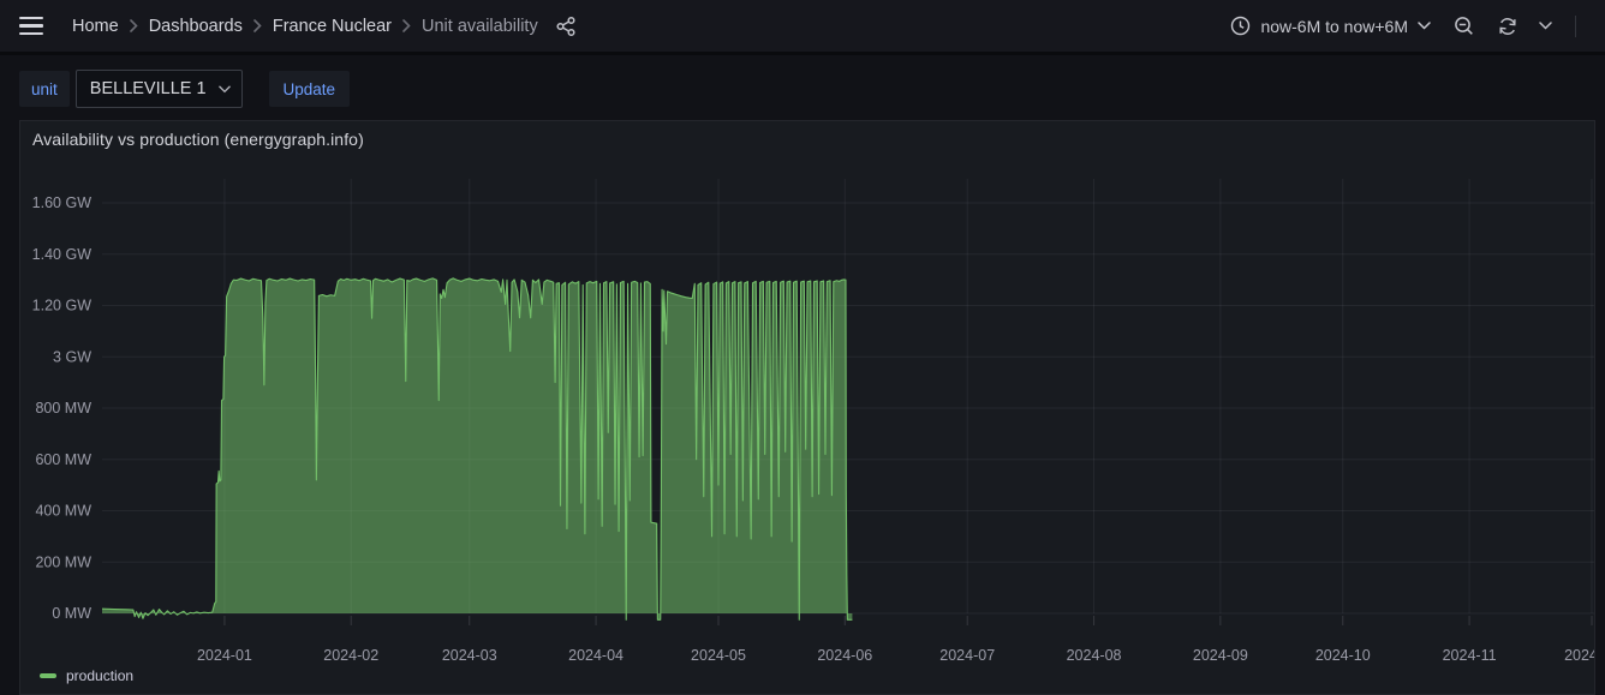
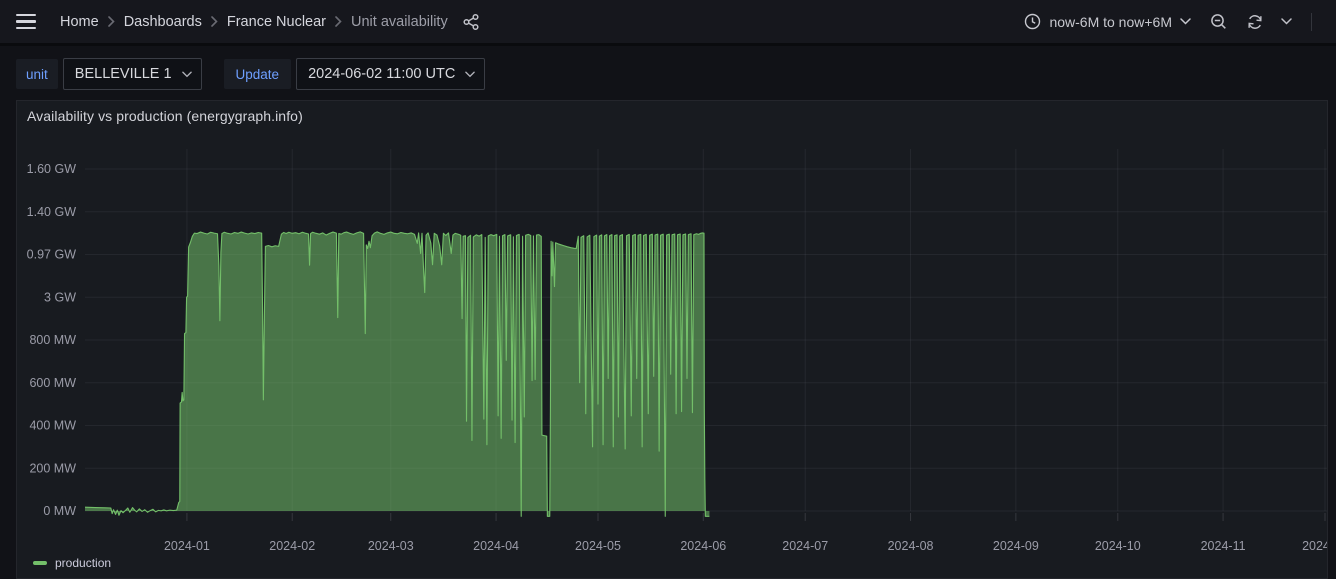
  Home
  Dashboards
  France Nuclear
  Unit availability
  now-6M to now+6M
  unit
  BELLEVILLE 1
  Update
+ 2024-06-02 11:00 UTC
  Availability vs production (energygraph.info)
  0 MW
  200 MW
  400 MW
  600 MW
  800 MW
  3 GW
- 1.20 GW
+ 0.97 GW
  1.40 GW
  1.60 GW
  2024-01
  2024-02
  2024-03
  2024-04
  2024-05
  2024-06
  2024-07
  2024-08
  2024-09
  2024-10
  2024-11
  production
